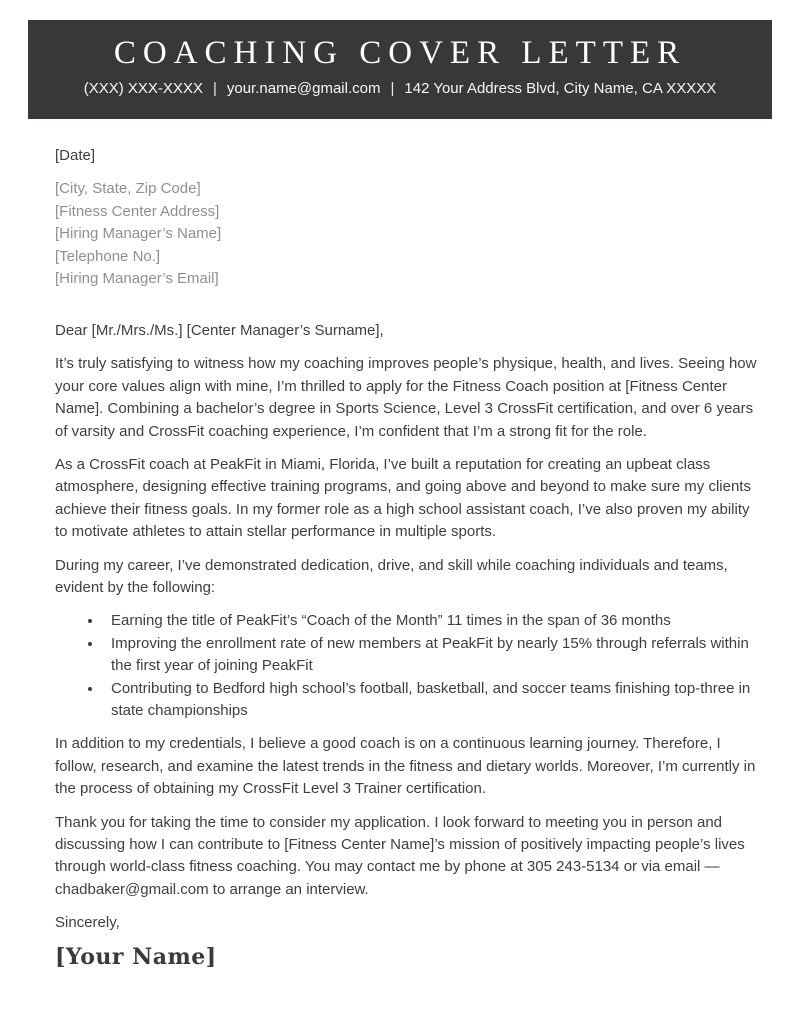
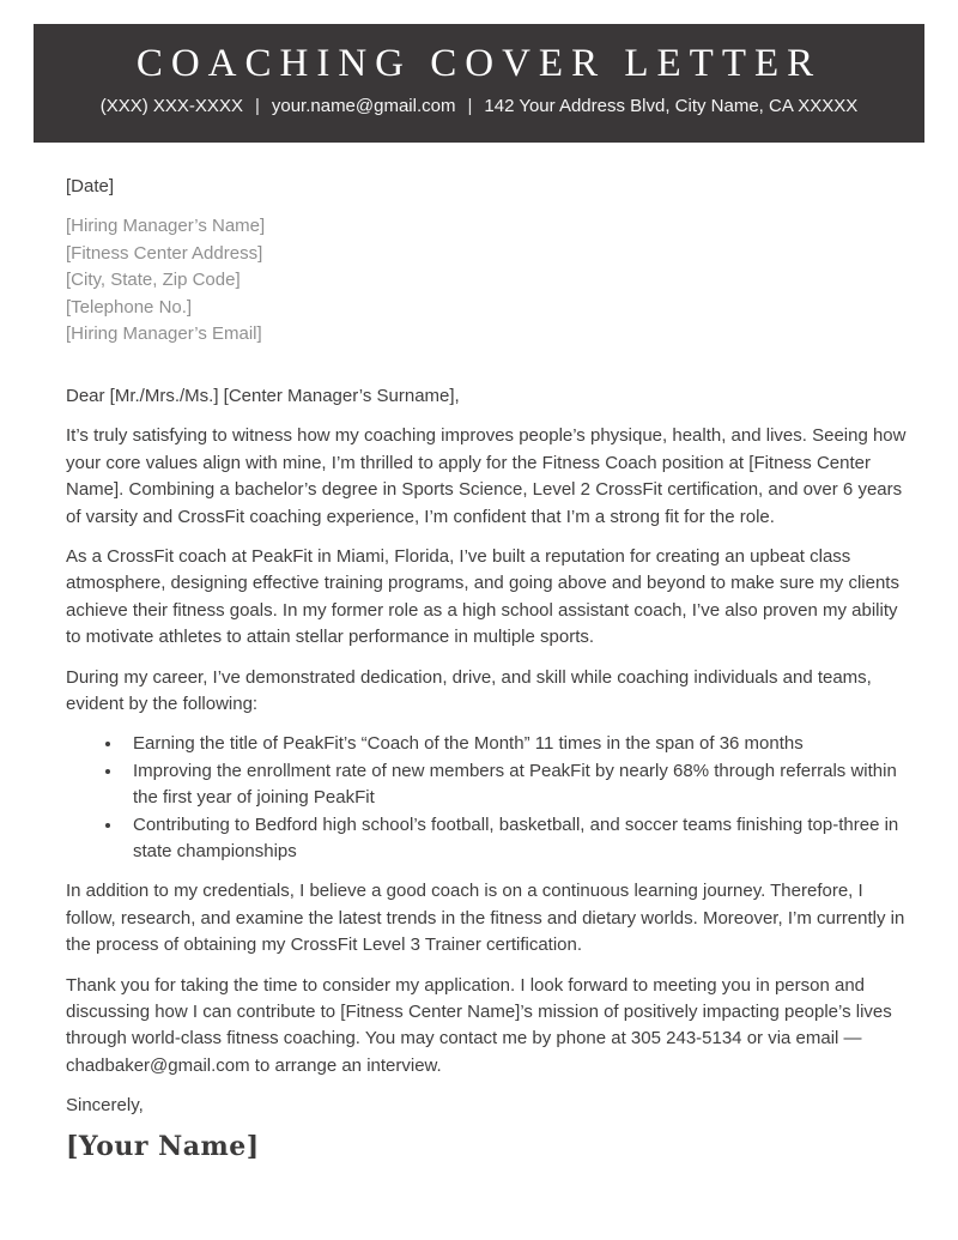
  COACHING COVER LETTER
  (XXX) XXX-XXXX | your.name@gmail.com | 142 Your Address Blvd, City Name, CA XXXXX
  [Date]
- [City, State, Zip Code]
+ [Hiring Manager’s Name]
  [Fitness Center Address]
- [Hiring Manager’s Name]
+ [City, State, Zip Code]
  [Telephone No.]
  [Hiring Manager’s Email]
  Dear [Mr./Mrs./Ms.] [Center Manager’s Surname],
- It’s truly satisfying to witness how my coaching improves people’s physique, health, and lives. Seeing how your core values align with mine, I’m thrilled to apply for the Fitness Coach position at [Fitness Center Name]. Combining a bachelor’s degree in Sports Science, Level 3 CrossFit certification, and over 6 years of varsity and CrossFit coaching experience, I’m confident that I’m a strong fit for the role.
+ It’s truly satisfying to witness how my coaching improves people’s physique, health, and lives. Seeing how your core values align with mine, I’m thrilled to apply for the Fitness Coach position at [Fitness Center Name]. Combining a bachelor’s degree in Sports Science, Level 2 CrossFit certification, and over 6 years of varsity and CrossFit coaching experience, I’m confident that I’m a strong fit for the role.
  As a CrossFit coach at PeakFit in Miami, Florida, I’ve built a reputation for creating an upbeat class atmosphere, designing effective training programs, and going above and beyond to make sure my clients achieve their fitness goals. In my former role as a high school assistant coach, I’ve also proven my ability to motivate athletes to attain stellar performance in multiple sports.
  During my career, I’ve demonstrated dedication, drive, and skill while coaching individuals and teams, evident by the following:
  Earning the title of PeakFit’s “Coach of the Month” 11 times in the span of 36 months
- Improving the enrollment rate of new members at PeakFit by nearly 15% through referrals within the first year of joining PeakFit
+ Improving the enrollment rate of new members at PeakFit by nearly 68% through referrals within the first year of joining PeakFit
  Contributing to Bedford high school’s football, basketball, and soccer teams finishing top-three in state championships
  In addition to my credentials, I believe a good coach is on a continuous learning journey. Therefore, I follow, research, and examine the latest trends in the fitness and dietary worlds. Moreover, I’m currently in the process of obtaining my CrossFit Level 3 Trainer certification.
  Thank you for taking the time to consider my application. I look forward to meeting you in person and discussing how I can contribute to [Fitness Center Name]’s mission of positively impacting people’s lives through world-class fitness coaching. You may contact me by phone at 305 243-5134 or via email — chadbaker@gmail.com to arrange an interview.
  Sincerely,
  [Your Name]
